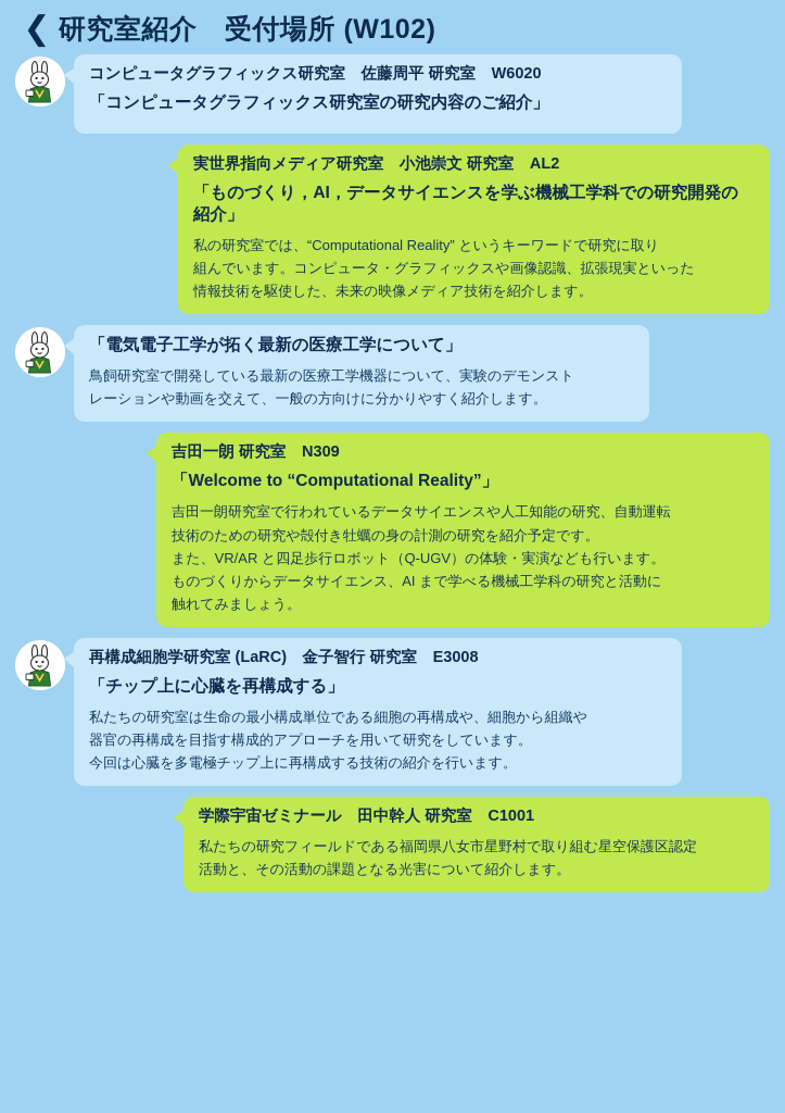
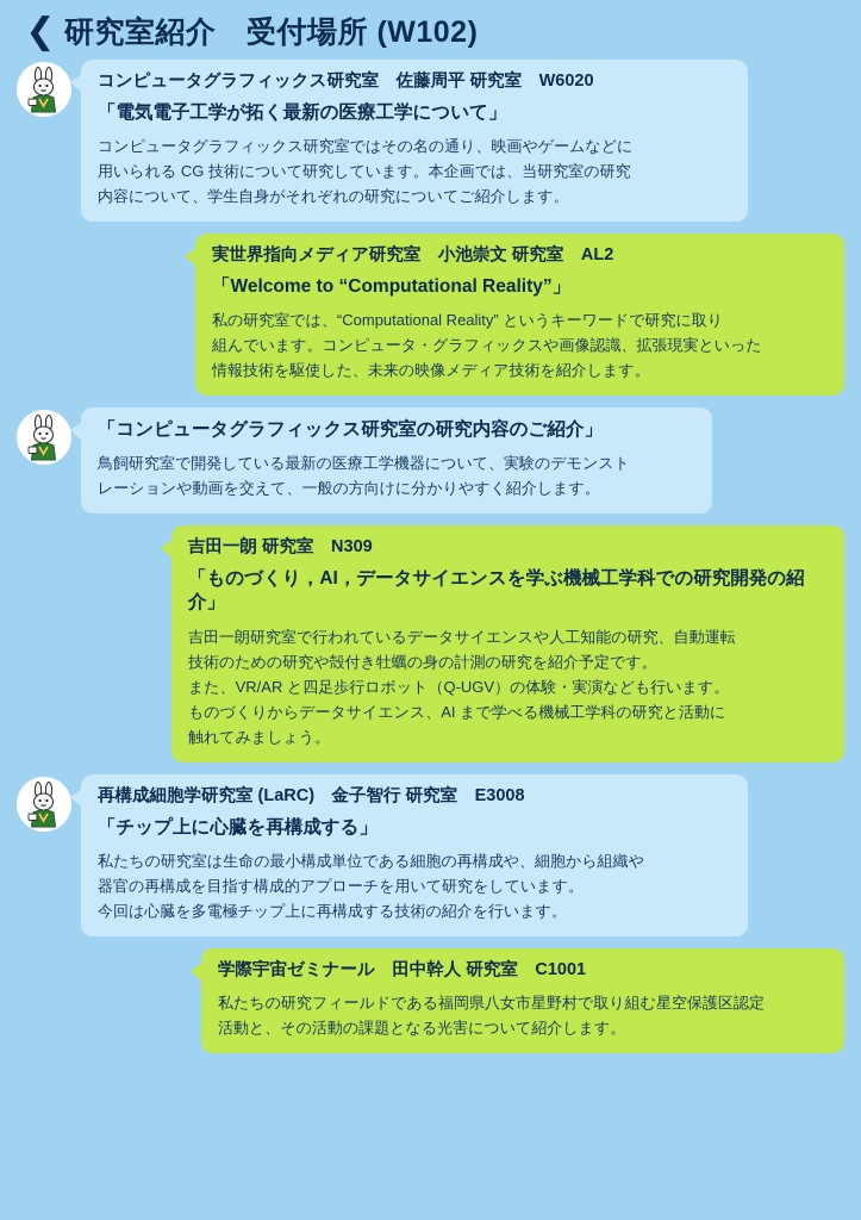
  ❮
  研究室紹介 受付場所 (W102)
  コンピュータグラフィックス研究室 佐藤周平 研究室 W6020
- 「コンピュータグラフィックス研究室の研究内容のご紹介」
+ 「電気電子工学が拓く最新の医療工学について」
+ コンピュータグラフィックス研究室ではその名の通り、映画やゲームなどに
+ 用いられる CG 技術について研究しています。本企画では、当研究室の研究
+ 内容について、学生自身がそれぞれの研究についてご紹介します。
  実世界指向メディア研究室 小池崇文 研究室 AL2
- 「ものづくり，AI，データサイエンスを学ぶ機械工学科での研究開発の紹介」
+ 「Welcome to “Computational Reality”」
  私の研究室では、“Computational Reality” というキーワードで研究に取り
  組んでいます。コンピュータ・グラフィックスや画像認識、拡張現実といった
  情報技術を駆使した、未来の映像メディア技術を紹介します。
- 「電気電子工学が拓く最新の医療工学について」
+ 「コンピュータグラフィックス研究室の研究内容のご紹介」
  鳥飼研究室で開発している最新の医療工学機器について、実験のデモンスト
  レーションや動画を交えて、一般の方向けに分かりやすく紹介します。
  吉田一朗 研究室 N309
- 「Welcome to “Computational Reality”」
+ 「ものづくり，AI，データサイエンスを学ぶ機械工学科での研究開発の紹介」
  吉田一朗研究室で行われているデータサイエンスや人工知能の研究、自動運転
  技術のための研究や殻付き牡蠣の身の計測の研究を紹介予定です。
  また、VR/AR と四足歩行ロボット（Q-UGV）の体験・実演なども行います。
  ものづくりからデータサイエンス、AI まで学べる機械工学科の研究と活動に
  触れてみましょう。
  再構成細胞学研究室 (LaRC) 金子智行 研究室 E3008
  「チップ上に心臓を再構成する」
  私たちの研究室は生命の最小構成単位である細胞の再構成や、細胞から組織や
  器官の再構成を目指す構成的アプローチを用いて研究をしています。
  今回は心臓を多電極チップ上に再構成する技術の紹介を行います。
  学際宇宙ゼミナール 田中幹人 研究室 C1001
  私たちの研究フィールドである福岡県八女市星野村で取り組む星空保護区認定
  活動と、その活動の課題となる光害について紹介します。
